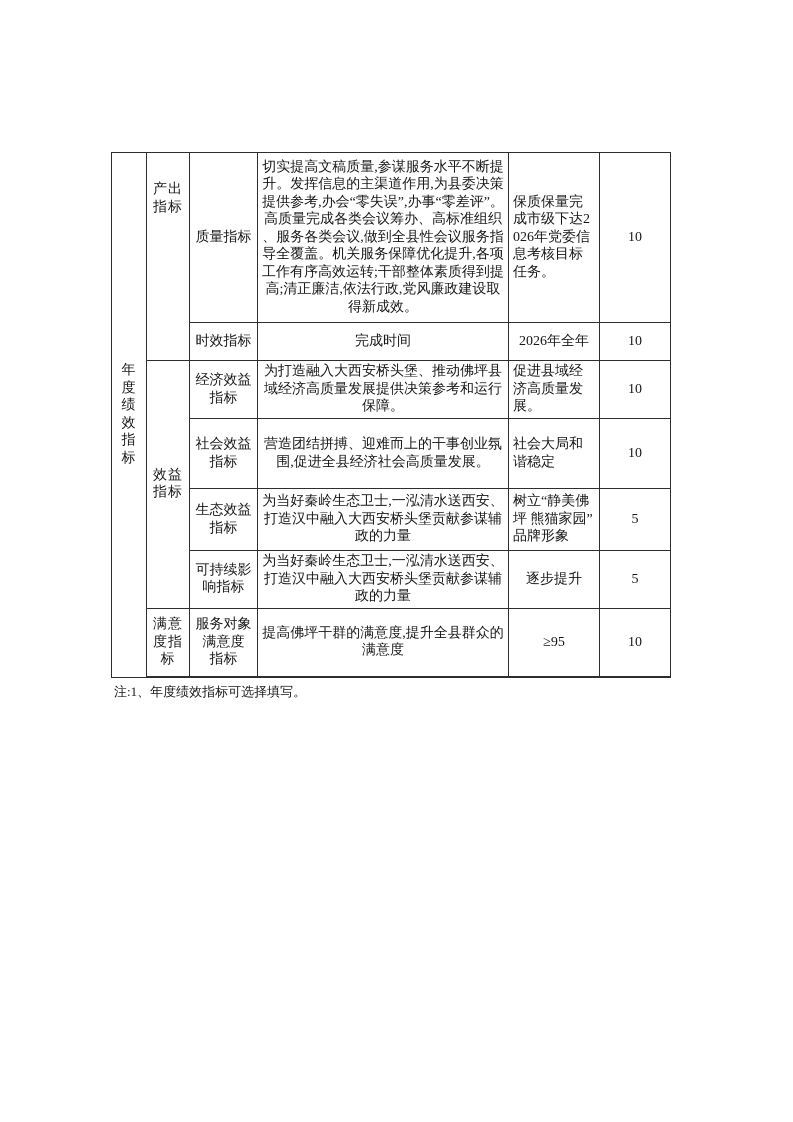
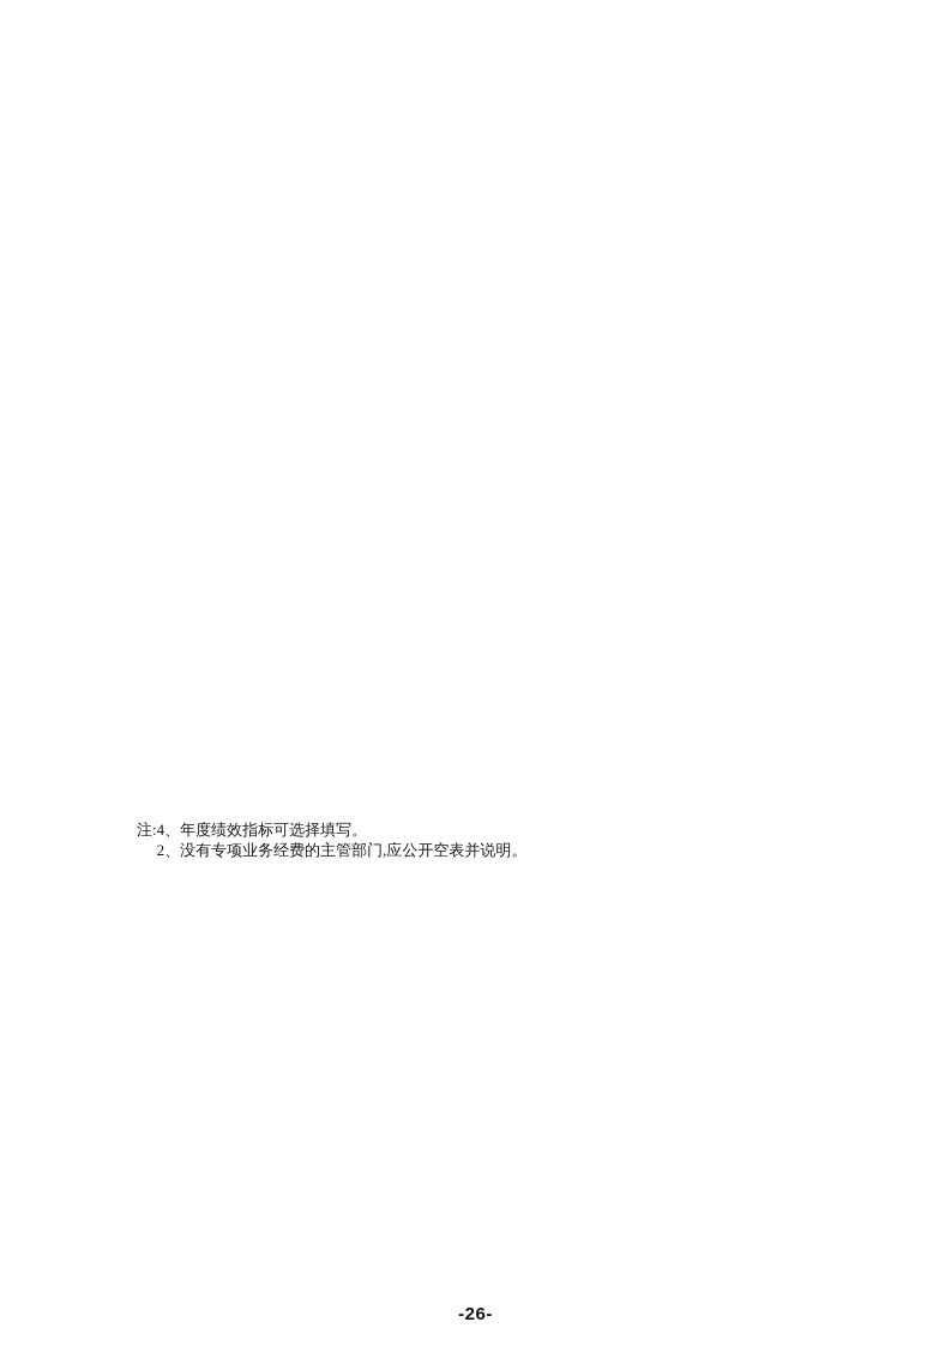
- 年度 绩效 指标	产出 指标	质量指标	切实提高文稿质量,参谋服务水平不断提升。发挥信息的主渠道作用,为县委决策提供参考,办会“零失误”,办事“零差评”。高质量完成各类会议筹办、高标准组织、服务各类会议,做到全县性会议服务指导全覆盖。机关服务保障优化提升,各项工作有序高效运转;干部整体素质得到提高;清正廉洁,依法行政,党风廉政建设取得新成效。	保质保量完成市级下达2026年党委信息考核目标任务。	10
- 时效指标	完成时间	2026年全年	10
- 效益 指标	经济效益 指标	为打造融入大西安桥头堡、推动佛坪县域经济高质量发展提供决策参考和运行保障。	促进县域经济高质量发展。	10
- 社会效益 指标	营造团结拼搏、迎难而上的干事创业氛围,促进全县经济社会高质量发展。	社会大局和 谐稳定	10
- 生态效益 指标	为当好秦岭生态卫士,一泓清水送西安、打造汉中融入大西安桥头堡贡献参谋辅政的力量	树立“静美佛坪 熊猫家园”品牌形象	5
- 可持续影 响指标	为当好秦岭生态卫士,一泓清水送西安、打造汉中融入大西安桥头堡贡献参谋辅政的力量	逐步提升	5
- 满意 度指 标	服务对象 满意度 指标	提高佛坪干群的满意度,提升全县群众的满意度	≥95	10
  注:
- 1、年度绩效指标可选择填写。
+ 4、年度绩效指标可选择填写。
+ 2、没有专项业务经费的主管部门,应公开空表并说明。
+ -26-
